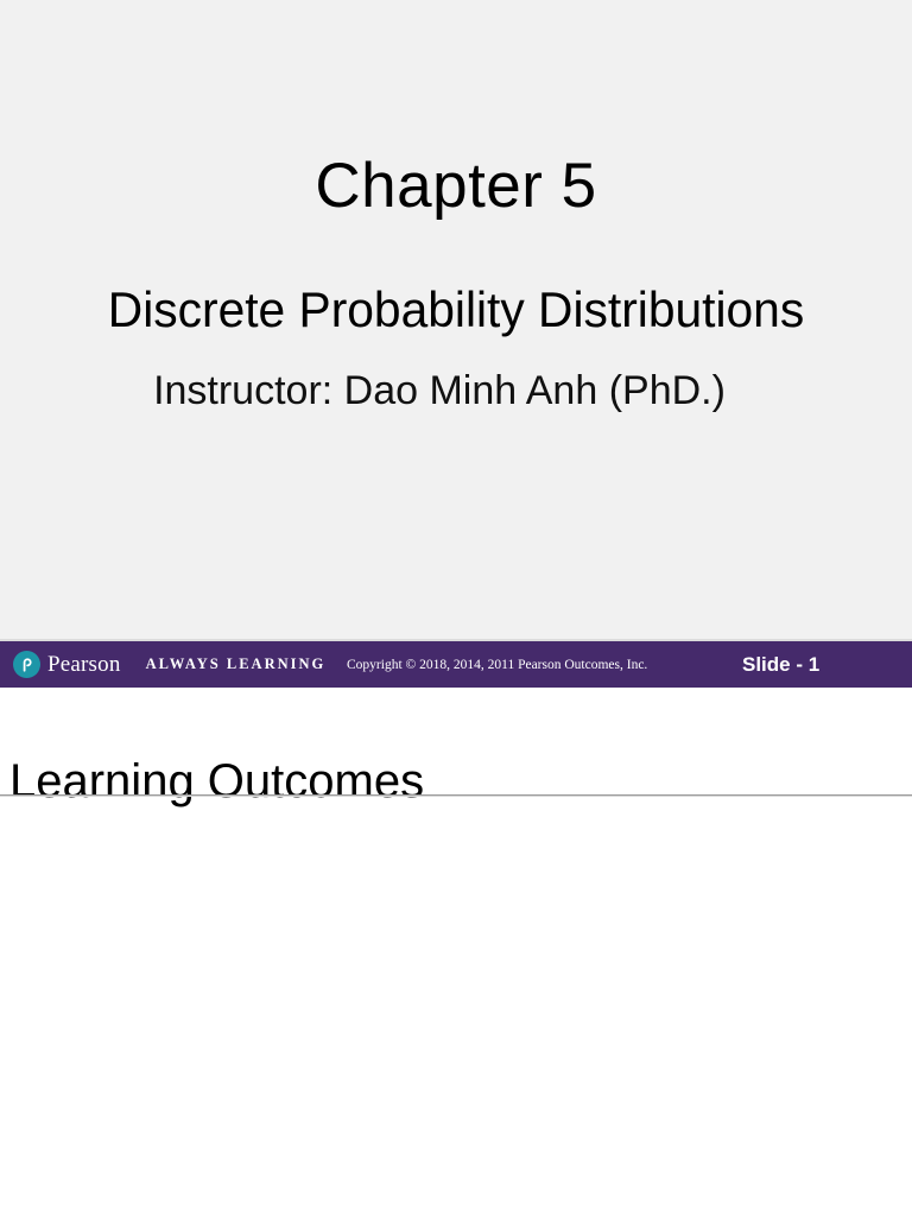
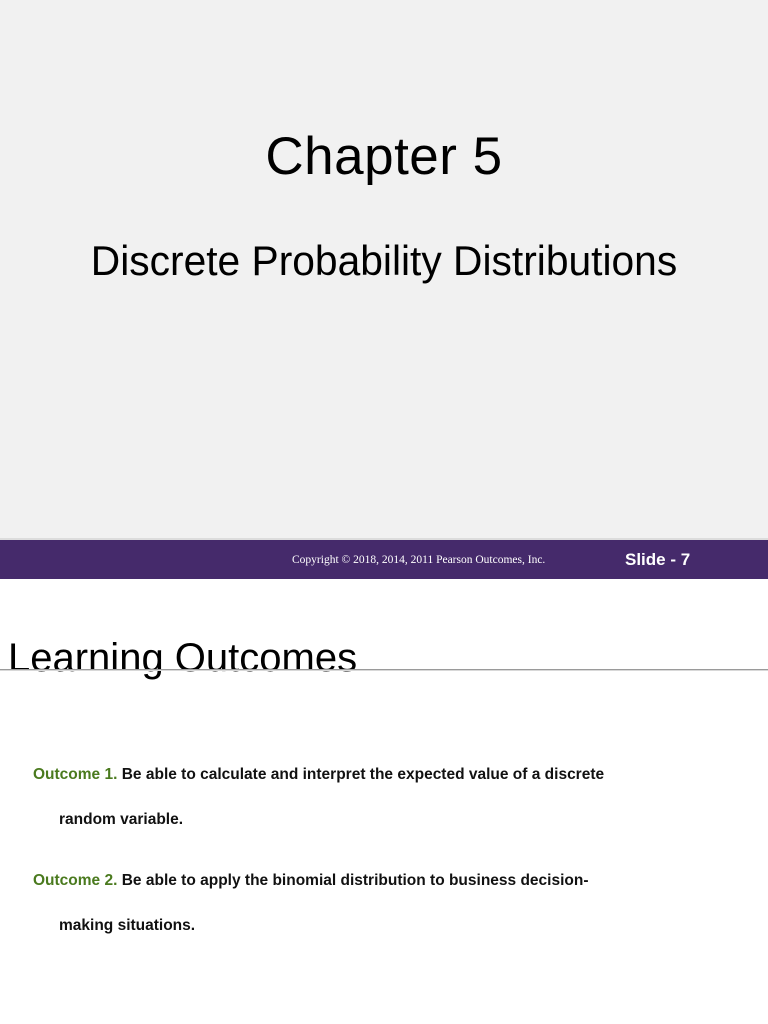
  Chapter 5
  Discrete Probability Distributions
- Instructor: Dao Minh Anh (PhD.)
- Pearson
- ALWAYS LEARNING
  Copyright © 2018, 2014, 2011 Pearson Outcomes, Inc.
- Slide - 1
+ Slide - 7
  Learning Outcomes
+ Outcome 1. Be able to calculate and interpret the expected value of a discrete
+ random variable.
+ Outcome 2. Be able to apply the binomial distribution to business decision-
+ making situations.
